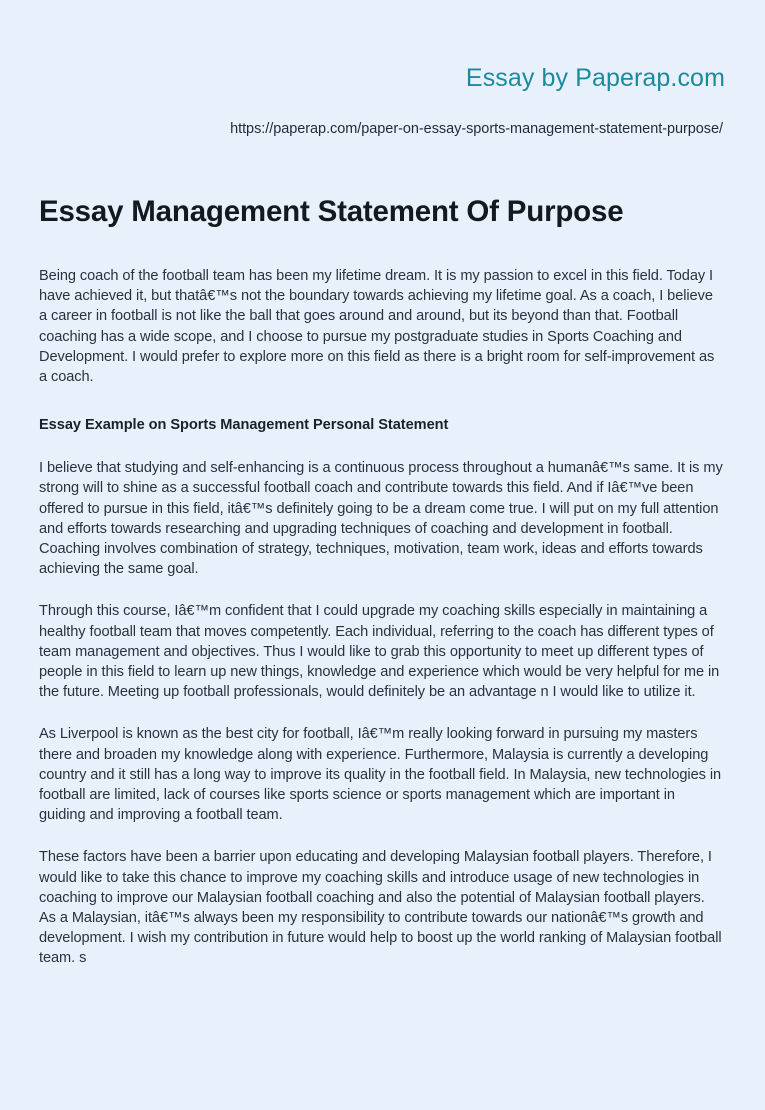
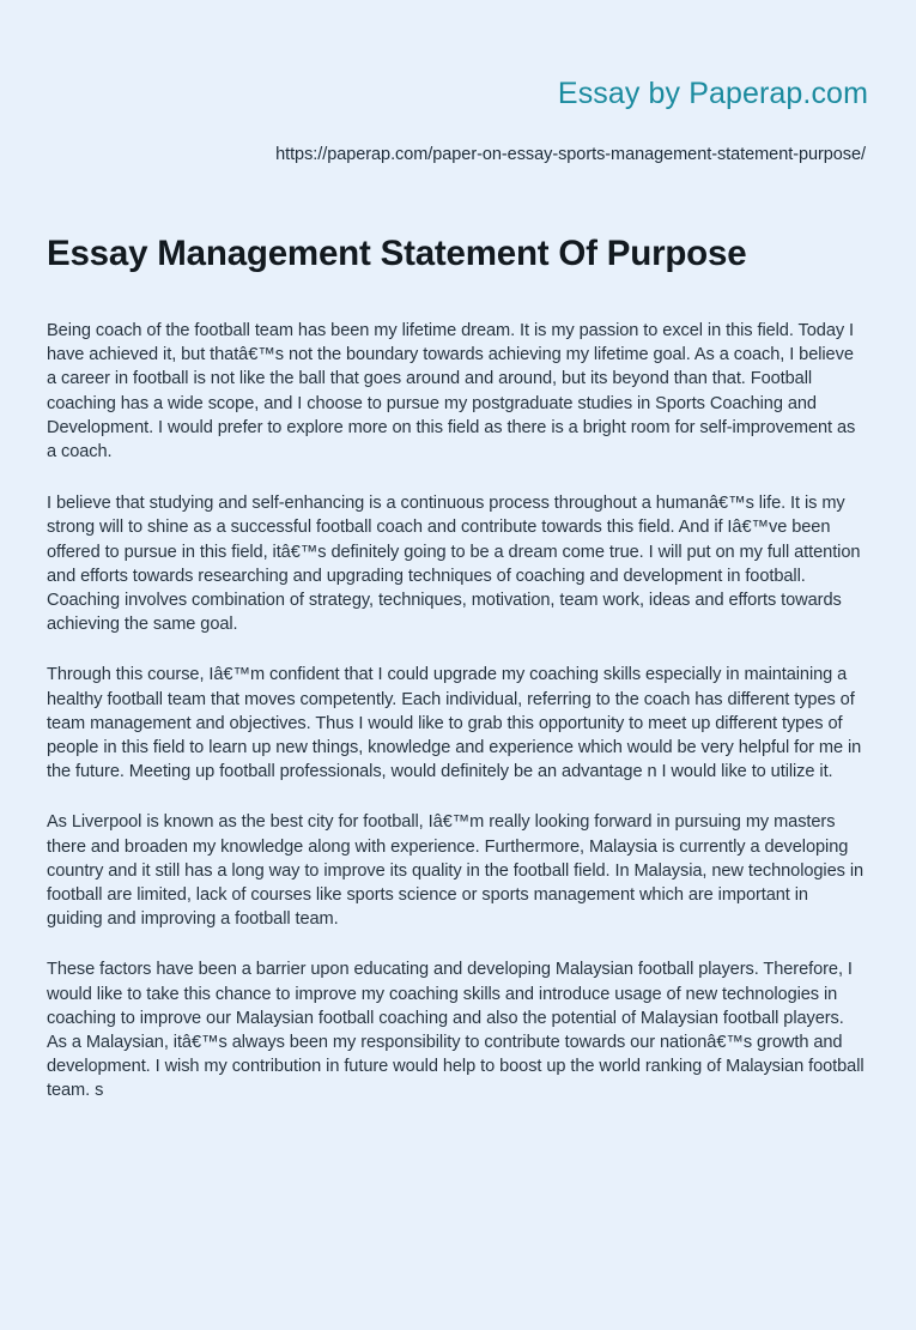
  Essay by Paperap.com
  https://paperap.com/paper-on-essay-sports-management-statement-purpose/
  Essay Management Statement Of Purpose
  Being coach of the football team has been my lifetime dream. It is my passion to excel in this field. Today I have achieved it, but thatâ€™s not the boundary towards achieving my lifetime goal. As a coach, I believe a career in football is not like the ball that goes around and around, but its beyond than that. Football coaching has a wide scope, and I choose to pursue my postgraduate studies in Sports Coaching and Development. I would prefer to explore more on this field as there is a bright room for self-improvement as a coach.
- Essay Example on Sports Management Personal Statement
- I believe that studying and self-enhancing is a continuous process throughout a humanâ€™s same. It is my strong will to shine as a successful football coach and contribute towards this field. And if Iâ€™ve been offered to pursue in this field, itâ€™s definitely going to be a dream come true. I will put on my full attention and efforts towards researching and upgrading techniques of coaching and development in football. Coaching involves combination of strategy, techniques, motivation, team work, ideas and efforts towards achieving the same goal.
+ I believe that studying and self-enhancing is a continuous process throughout a humanâ€™s life. It is my strong will to shine as a successful football coach and contribute towards this field. And if Iâ€™ve been offered to pursue in this field, itâ€™s definitely going to be a dream come true. I will put on my full attention and efforts towards researching and upgrading techniques of coaching and development in football. Coaching involves combination of strategy, techniques, motivation, team work, ideas and efforts towards achieving the same goal.
  Through this course, Iâ€™m confident that I could upgrade my coaching skills especially in maintaining a healthy football team that moves competently. Each individual, referring to the coach has different types of team management and objectives. Thus I would like to grab this opportunity to meet up different types of people in this field to learn up new things, knowledge and experience which would be very helpful for me in the future. Meeting up football professionals, would definitely be an advantage n I would like to utilize it.
  As Liverpool is known as the best city for football, Iâ€™m really looking forward in pursuing my masters there and broaden my knowledge along with experience. Furthermore, Malaysia is currently a developing country and it still has a long way to improve its quality in the football field. In Malaysia, new technologies in football are limited, lack of courses like sports science or sports management which are important in guiding and improving a football team.
  These factors have been a barrier upon educating and developing Malaysian football players. Therefore, I would like to take this chance to improve my coaching skills and introduce usage of new technologies in coaching to improve our Malaysian football coaching and also the potential of Malaysian football players. As a Malaysian, itâ€™s always been my responsibility to contribute towards our nationâ€™s growth and development. I wish my contribution in future would help to boost up the world ranking of Malaysian football team. s
